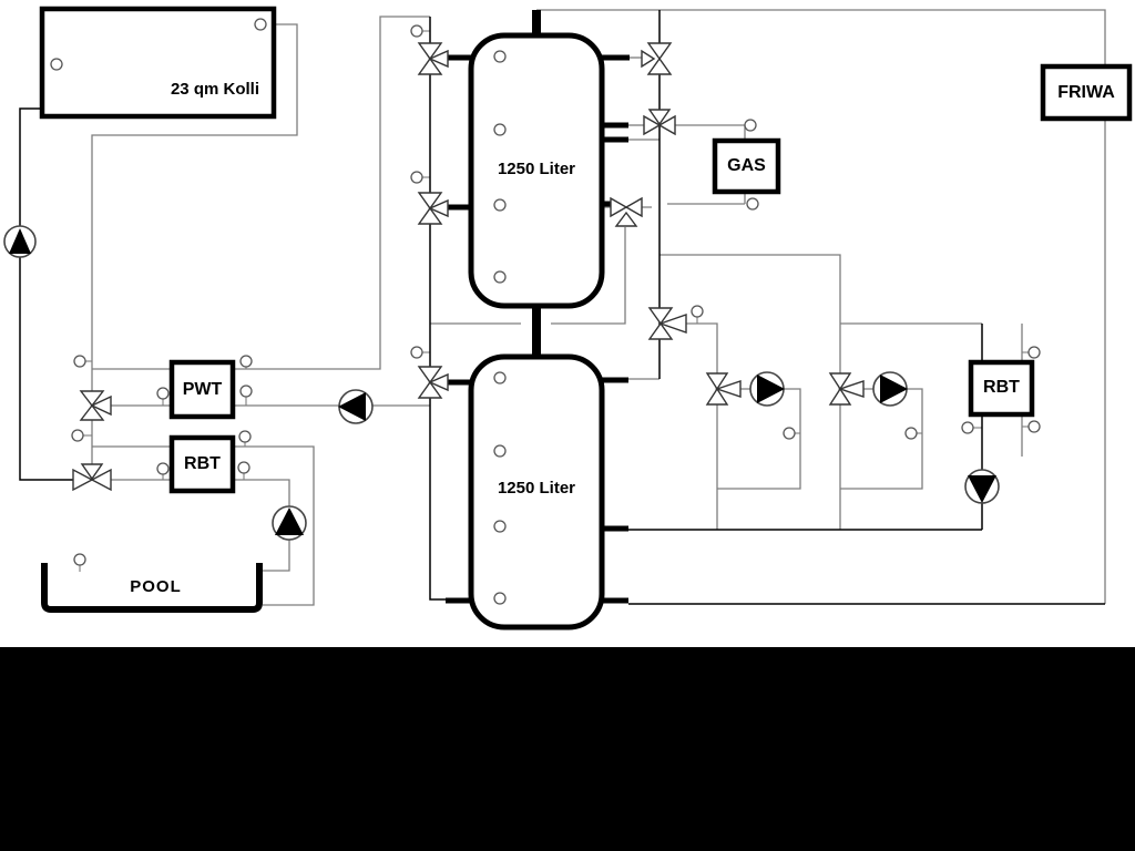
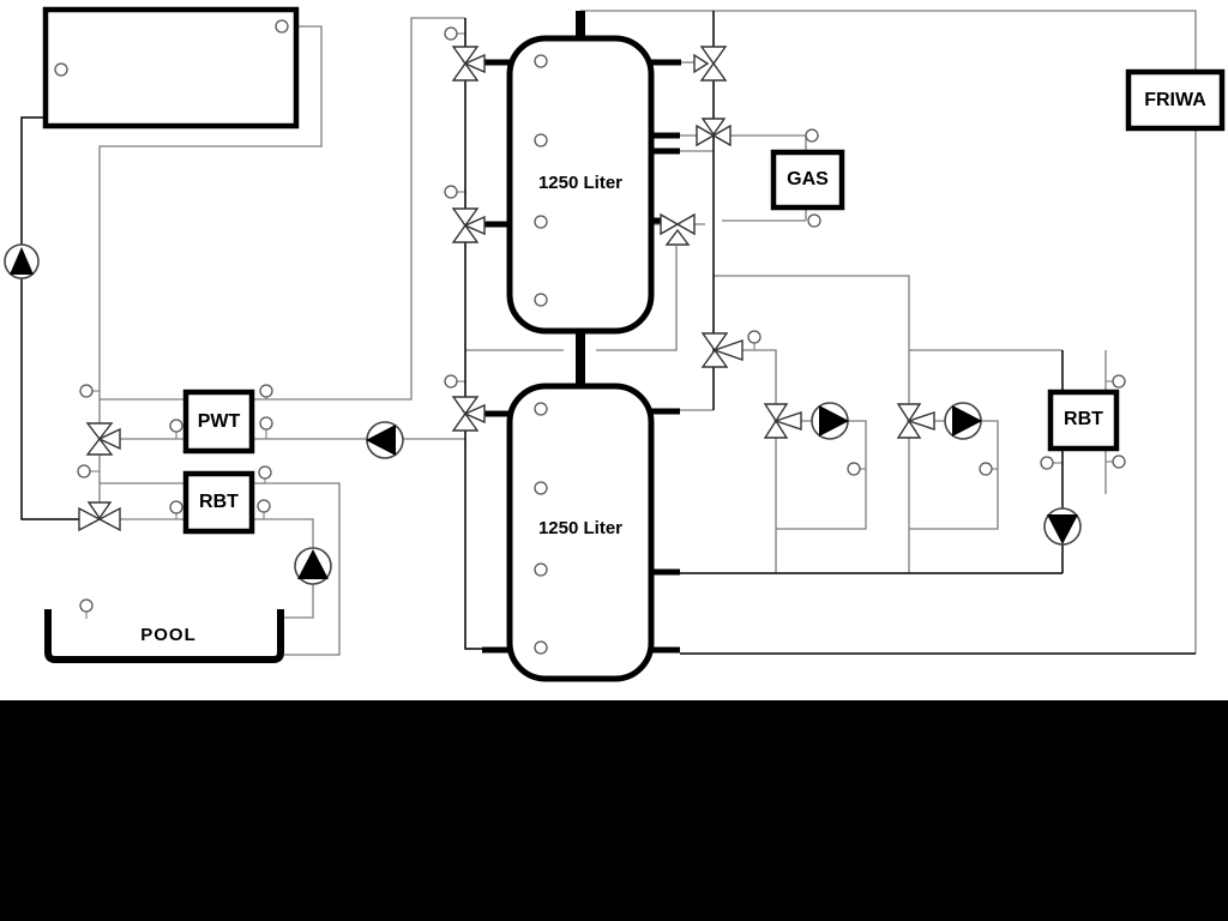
- 23 qm Kolli
  1250 Liter
  1250 Liter
  PWT
  RBT
  GAS
  FRIWA
  RBT
  POOL
